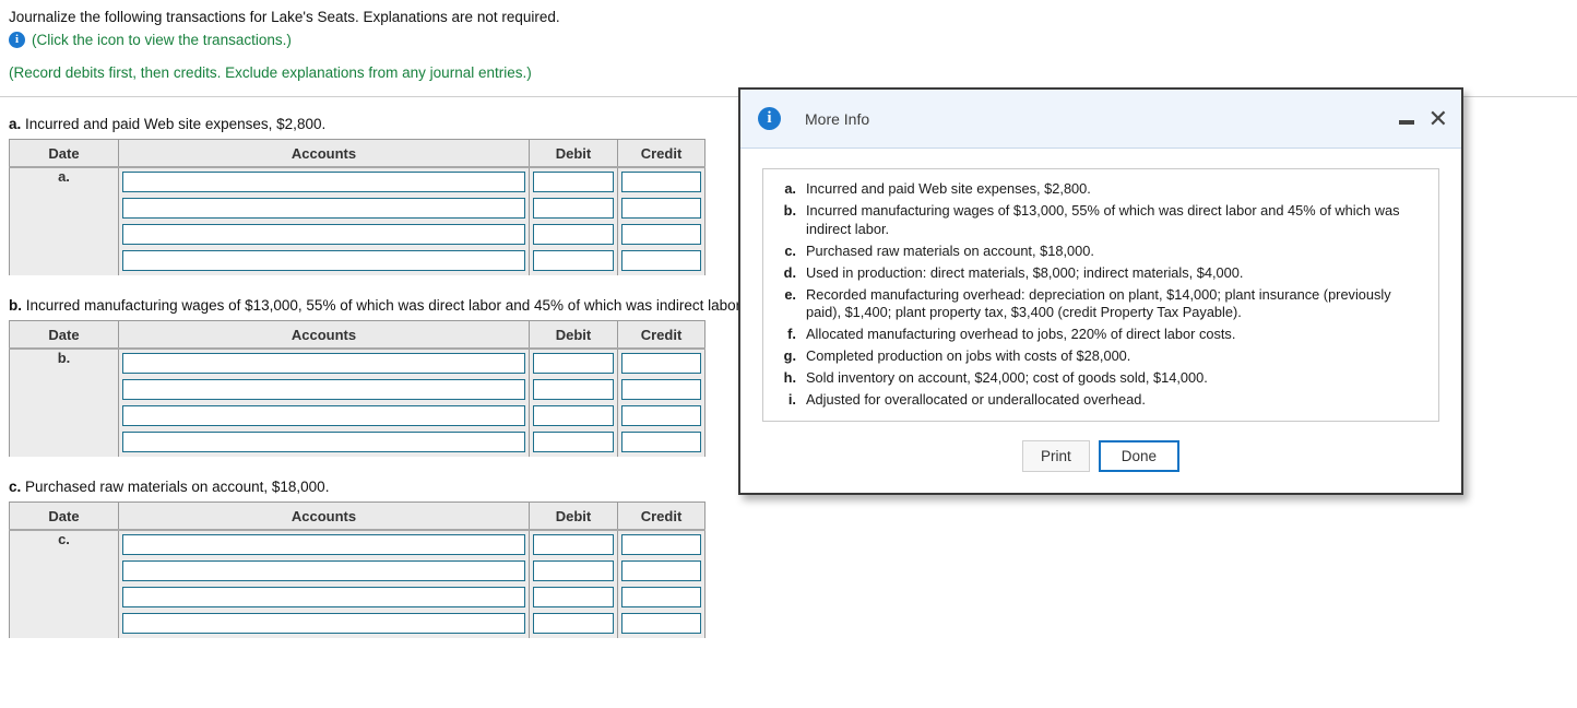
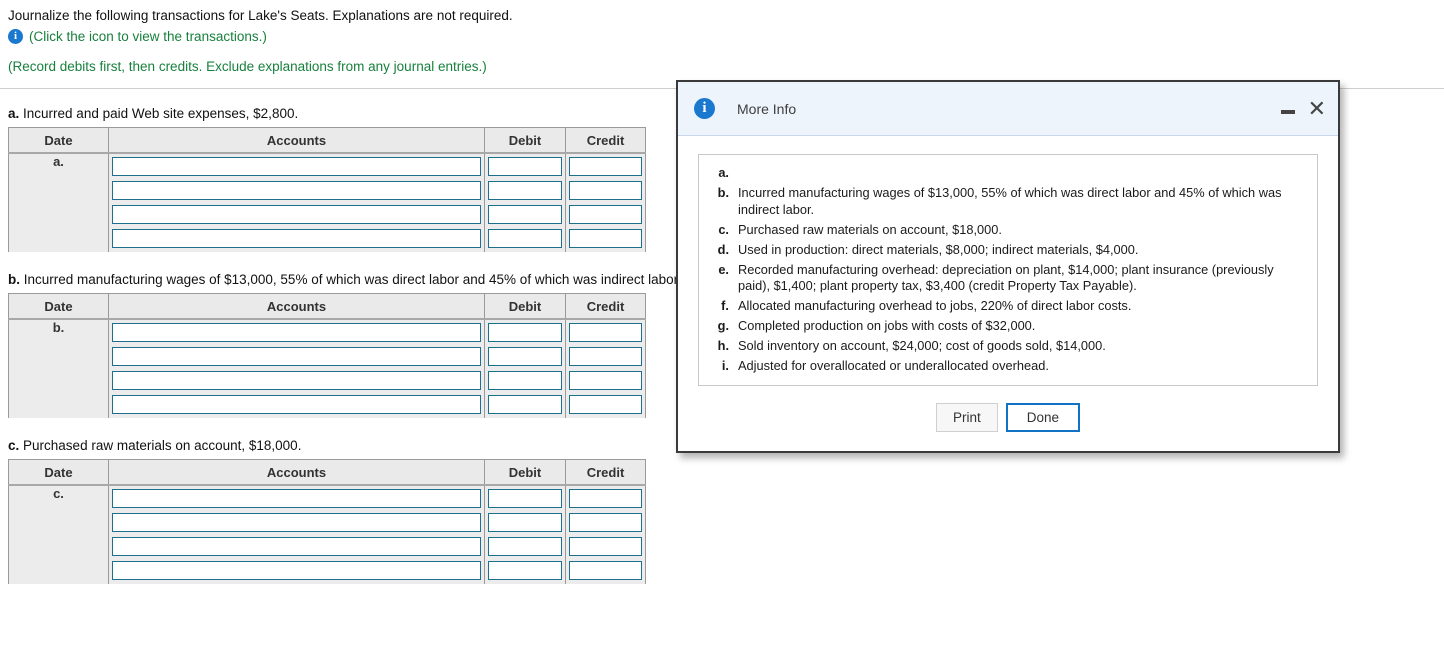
  Journalize the following transactions for Lake's Seats. Explanations are not required.
  i
  (Click the icon to view the transactions.)
  (Record debits first, then credits. Exclude explanations from any journal entries.)
  a. Incurred and paid Web site expenses, $2,800.
  Date	Accounts	Debit	Credit
  a.
  b. Incurred manufacturing wages of $13,000, 55% of which was direct labor and 45% of which was indirect labo
  Date	Accounts	Debit	Credit
  b.
  c. Purchased raw materials on account, $18,000.
  Date	Accounts	Debit	Credit
  c.
  i
  More Info
  ✕
  a.
- Incurred and paid Web site expenses, $2,800.
  b.
  Incurred manufacturing wages of $13,000, 55% of which was direct labor and 45% of which was indirect labor.
  c.
  Purchased raw materials on account, $18,000.
  d.
  Used in production: direct materials, $8,000; indirect materials, $4,000.
  e.
  Recorded manufacturing overhead: depreciation on plant, $14,000; plant insurance (previously paid), $1,400; plant property tax, $3,400 (credit Property Tax Payable).
  f.
  Allocated manufacturing overhead to jobs, 220% of direct labor costs.
  g.
- Completed production on jobs with costs of $28,000.
+ Completed production on jobs with costs of $32,000.
  h.
  Sold inventory on account, $24,000; cost of goods sold, $14,000.
  i.
  Adjusted for overallocated or underallocated overhead.
  Print
  Done
